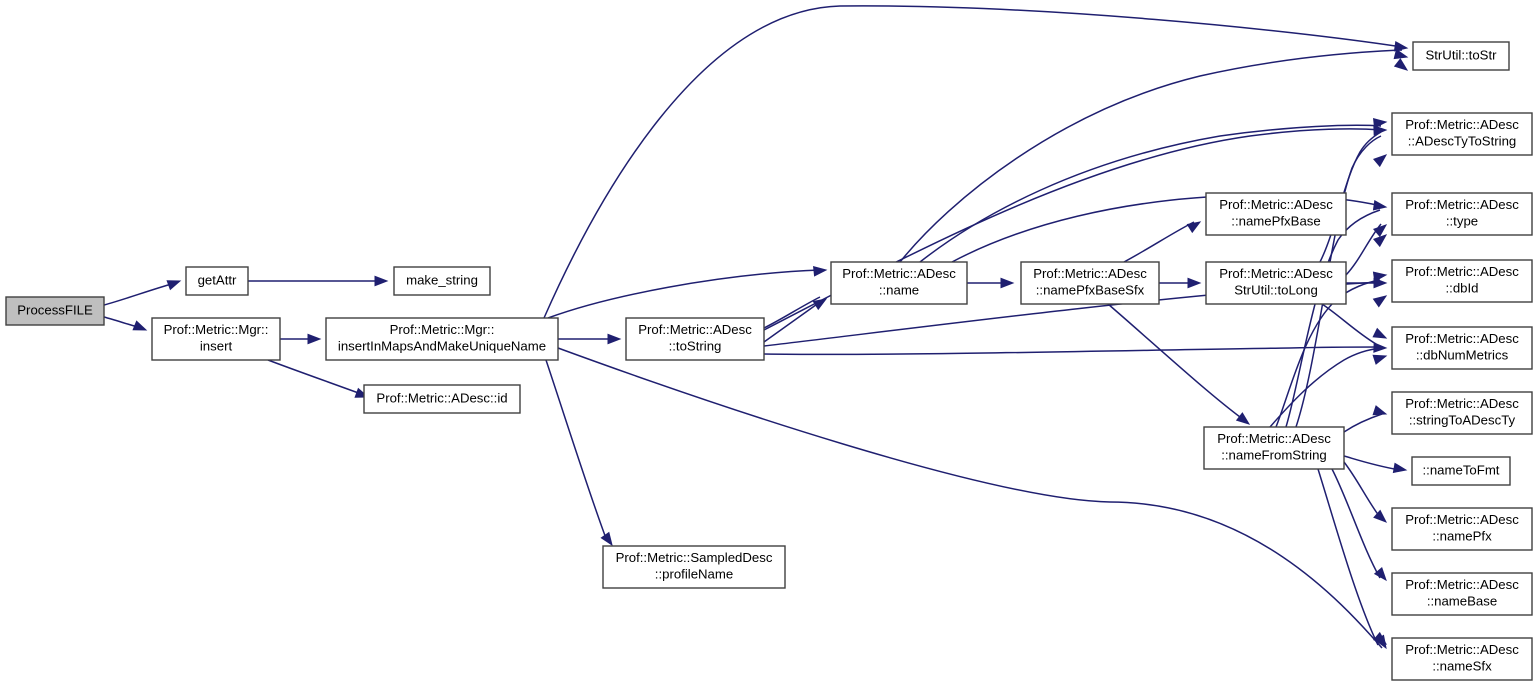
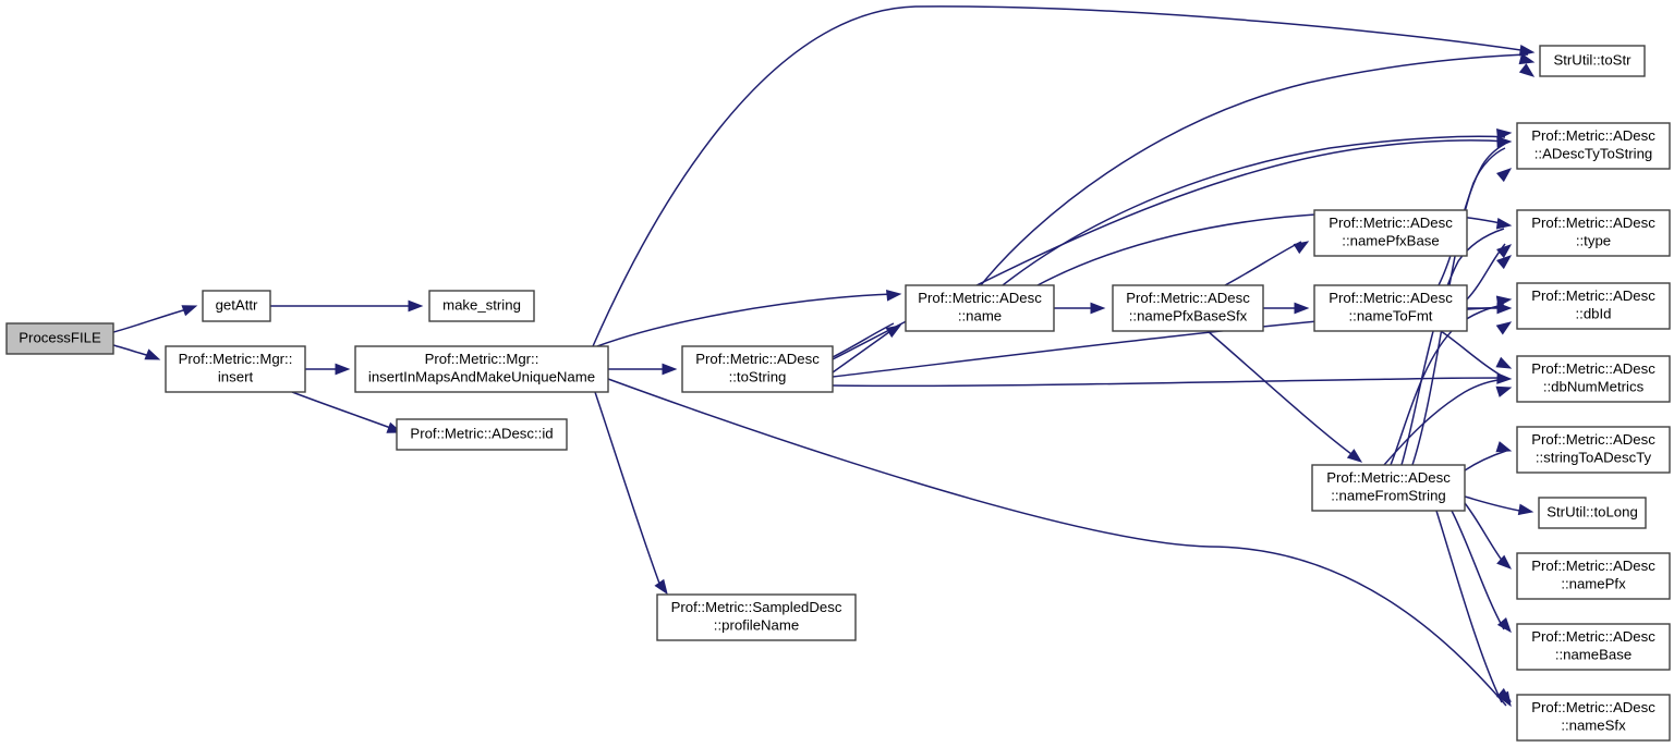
  ProcessFILE
  getAttr
  make_string
  Prof::Metric::Mgr::
  insert
  Prof::Metric::Mgr::
  insertInMapsAndMakeUniqueName
  Prof::Metric::ADesc::id
  Prof::Metric::ADesc
  ::toString
  Prof::Metric::SampledDesc
  ::profileName
  Prof::Metric::ADesc
  ::name
  Prof::Metric::ADesc
  ::namePfxBaseSfx
  Prof::Metric::ADesc
  ::namePfxBase
  Prof::Metric::ADesc
- StrUtil::toLong
+ ::nameToFmt
  Prof::Metric::ADesc
  ::nameFromString
  StrUtil::toStr
  Prof::Metric::ADesc
  ::ADescTyToString
  Prof::Metric::ADesc
  ::type
  Prof::Metric::ADesc
  ::dbId
  Prof::Metric::ADesc
  ::dbNumMetrics
  Prof::Metric::ADesc
  ::stringToADescTy
- ::nameToFmt
+ StrUtil::toLong
  Prof::Metric::ADesc
  ::namePfx
  Prof::Metric::ADesc
  ::nameBase
  Prof::Metric::ADesc
  ::nameSfx
